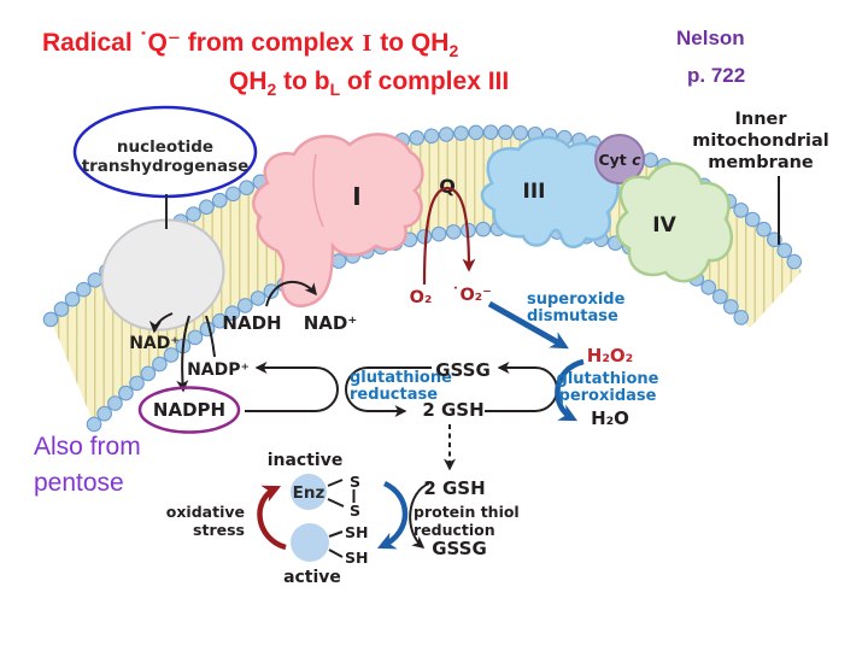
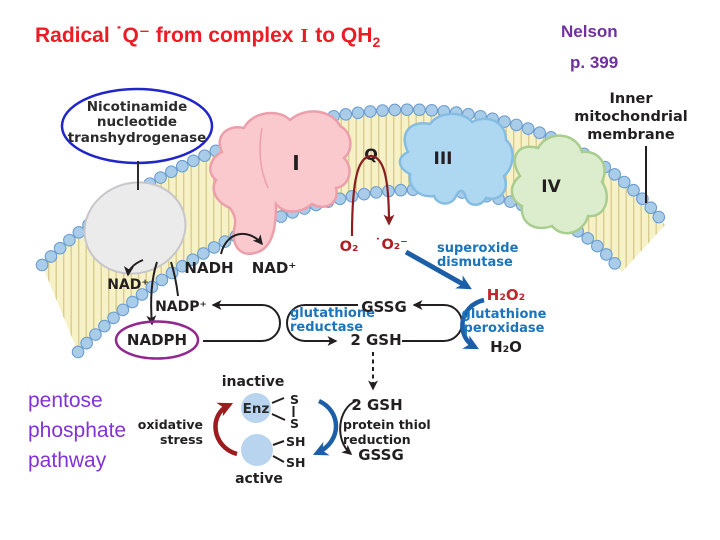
  Radical ˙Q⁻ from complex I to QH2
- QH2 to bL of complex III
  Nelson
- p. 722
+ p. 399
- Also from
  pentose
+ phosphate
+ pathway
  I
  Q
  III
- Cyt c
  IV
  Inner
  mitochondrial
  membrane
+ Nicotinamide
  nucleotide
  transhydrogenase
  NAD⁺
  NADH
  NAD⁺
  O₂
  ˙O₂⁻
  superoxide
  dismutase
  NADP⁺
  NADPH
  glutathione
  reductase
  GSSG
  2 GSH
  H₂O₂
  glutathione
  peroxidase
  H₂O
  2 GSH
  protein thiol
  reduction
  GSSG
  inactive
  Enz
  S
  S
  SH
  SH
  active
  oxidative
  stress
